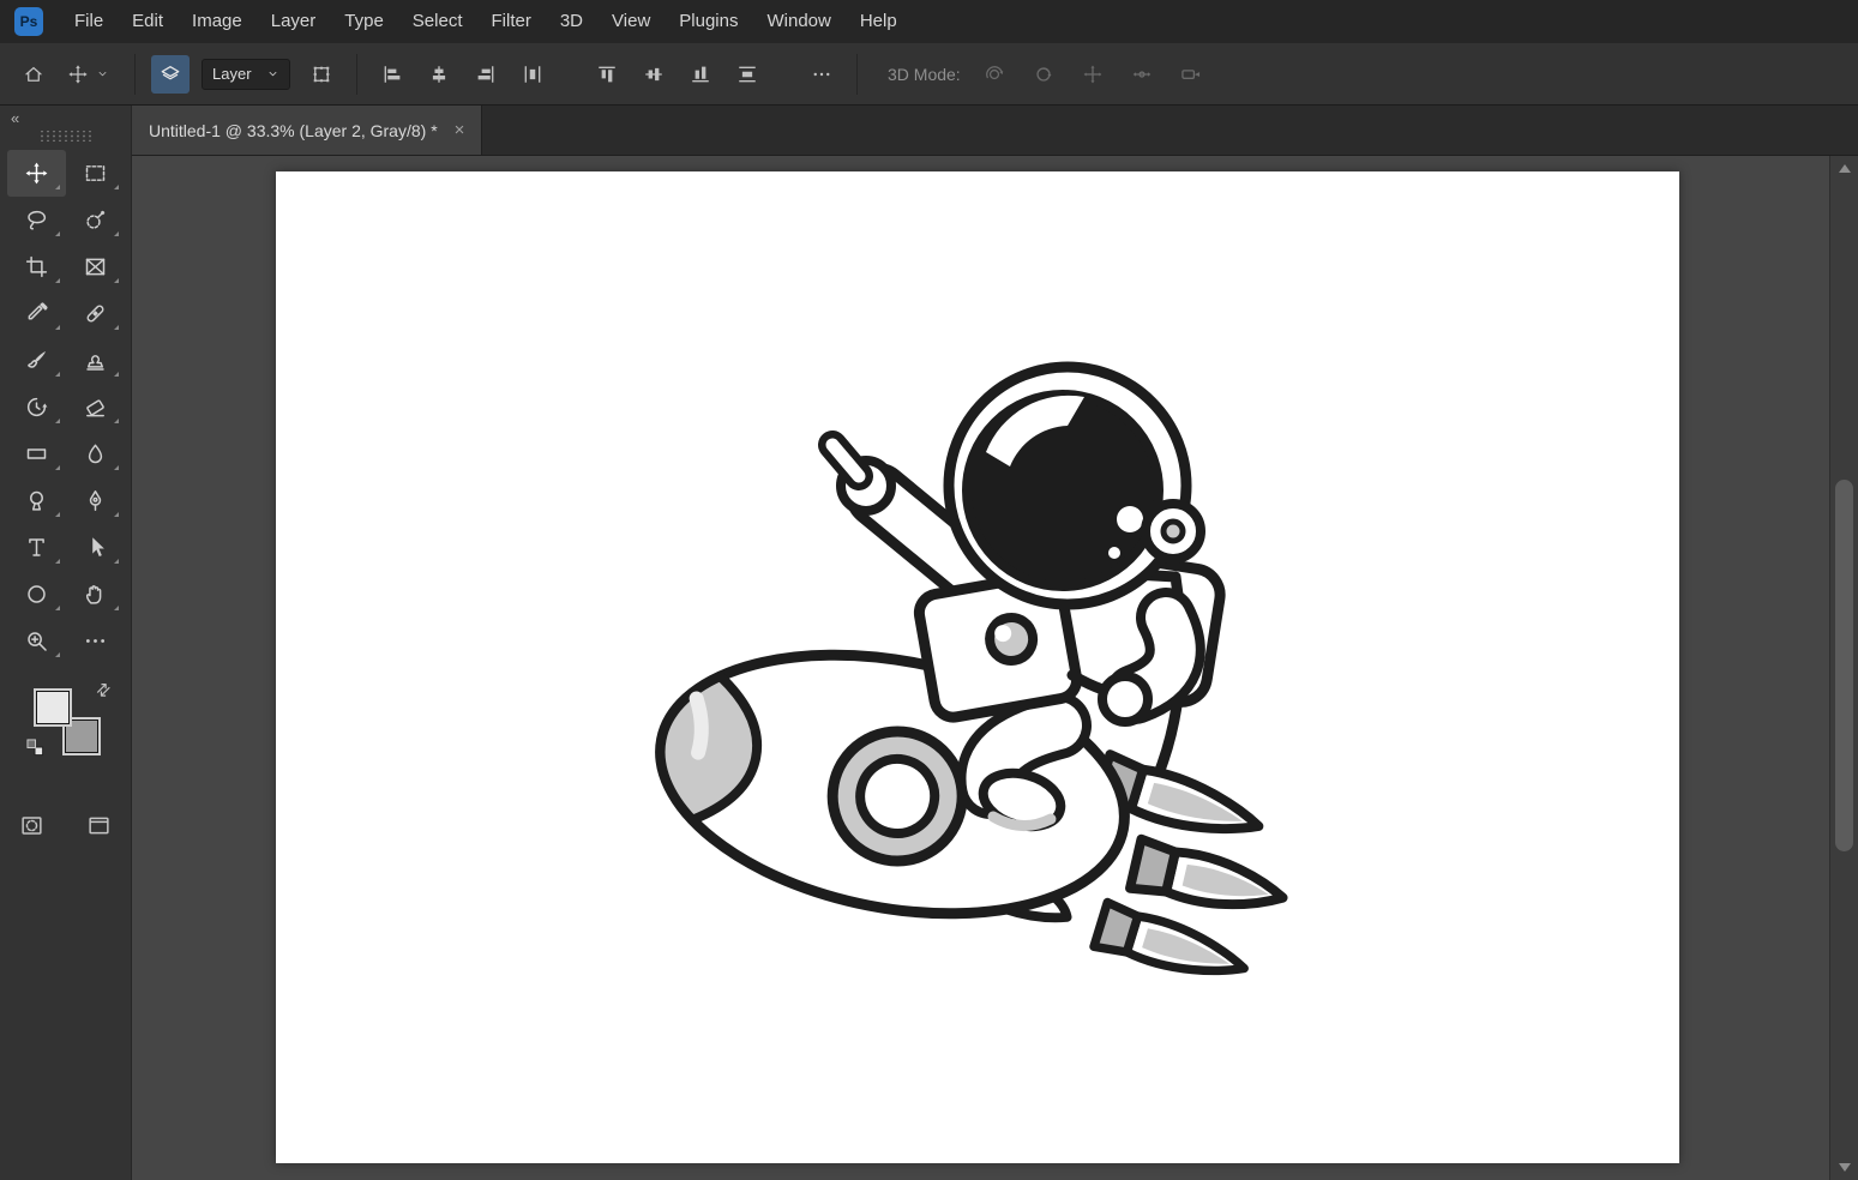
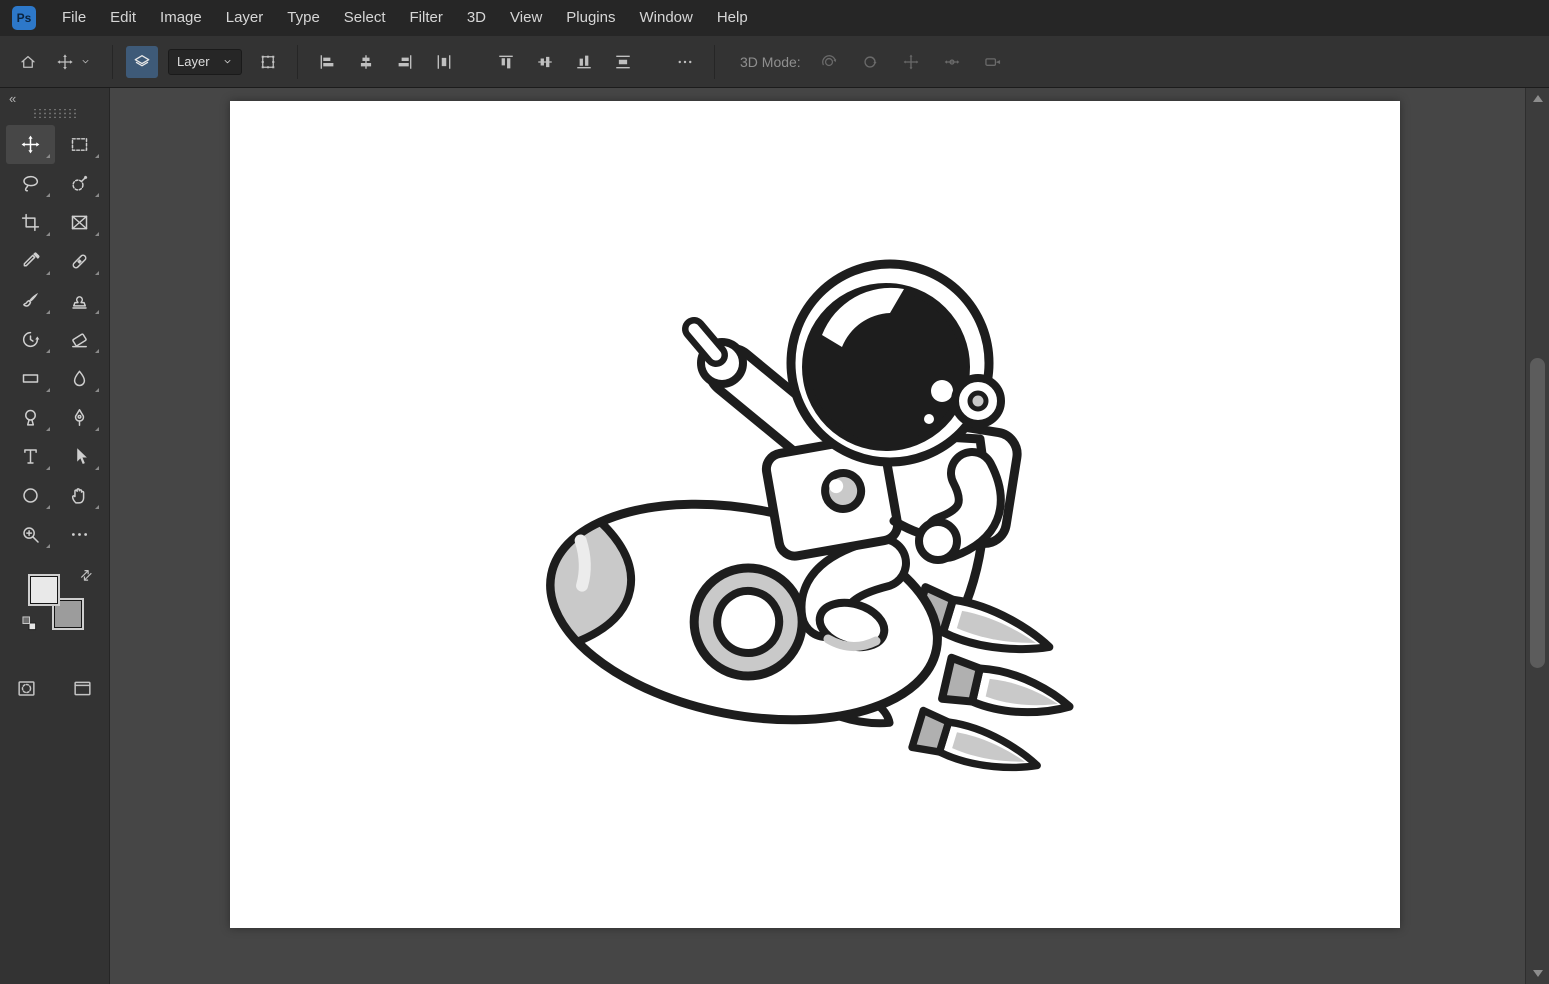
  Ps
  File
  Edit
  Image
  Layer
  Type
  Select
  Filter
  3D
  View
  Plugins
  Window
  Help
  Layer
  3D Mode:
  «
- Untitled-1 @ 33.3% (Layer 2, Gray/8) *
- ×
